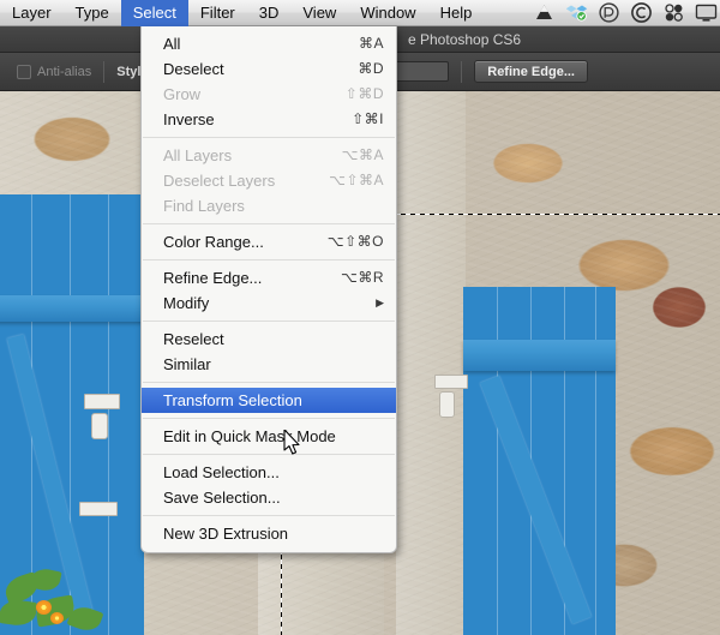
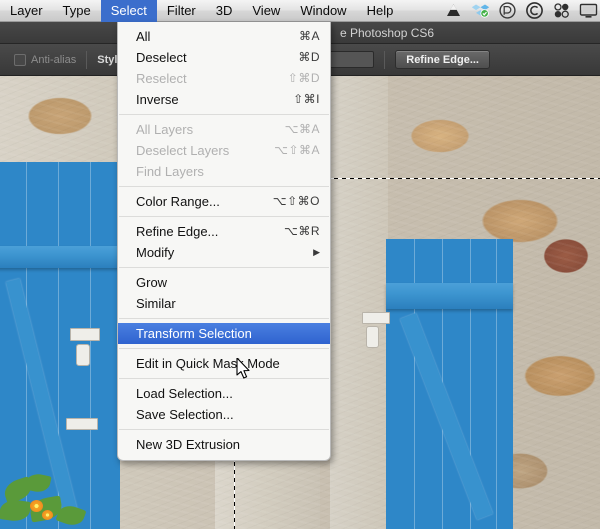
  Layer
  Type
  Select
  Filter
  3D
  View
  Window
  Help
  e Photoshop CS6
  Anti-alias
  Refine Edge...
  All
  ⌘A
  Deselect
  ⌘D
- Grow
+ Reselect
  ⇧⌘D
  Inverse
  ⇧⌘I
  All Layers
  ⌥⌘A
  Deselect Layers
  ⌥⇧⌘A
  Find Layers
  Color Range...
  ⌥⇧⌘O
  Refine Edge...
  ⌥⌘R
  Modify
  ▶
- Reselect
+ Grow
  Similar
  Transform Selection
  Edit in Quick Mas Mode
  Load Selection...
  Save Selection...
  New 3D Extrusion
